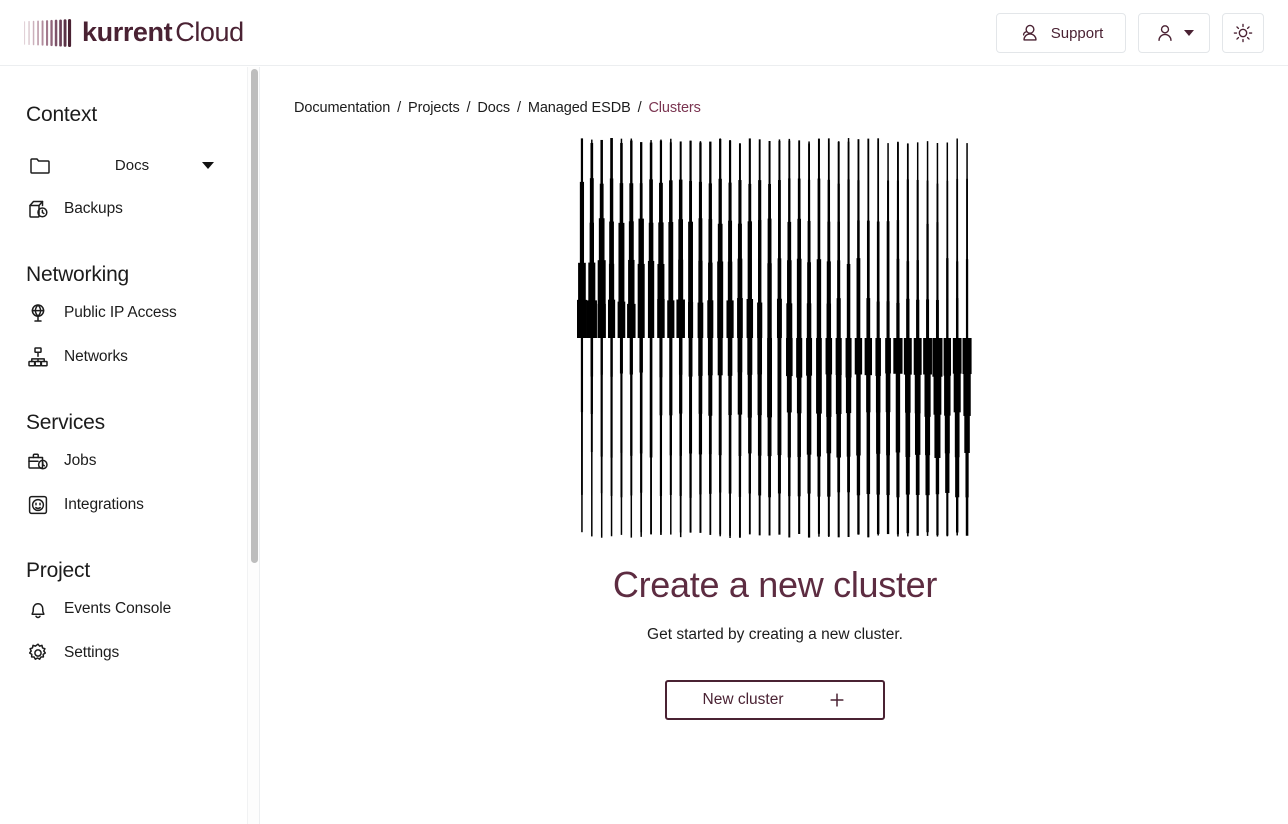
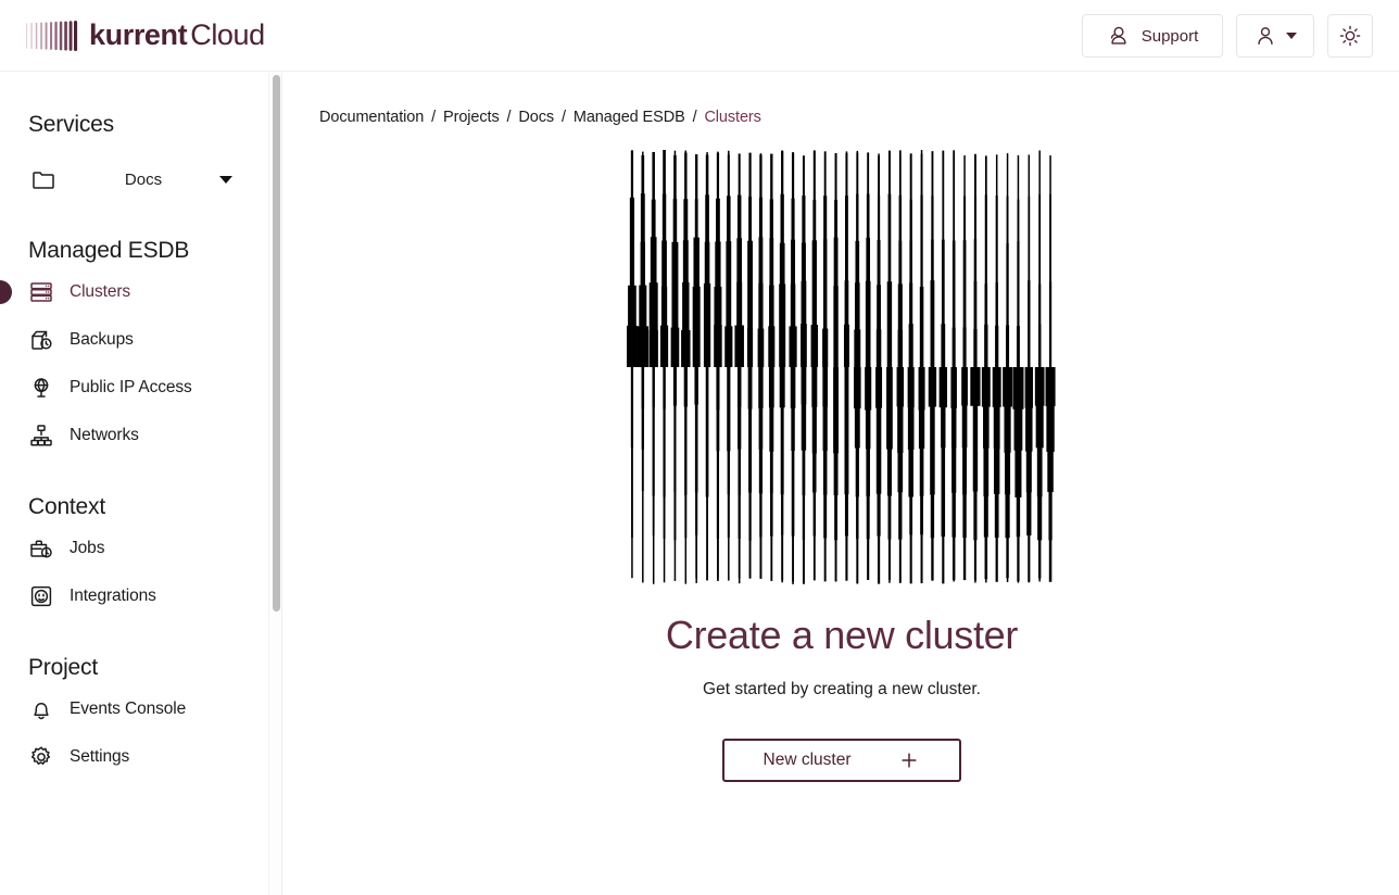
  kurrentCloud
  Support
- Context
+ Services
  Docs
+ Managed ESDB
+ Clusters
  Backups
- Networking
  Public IP Access
  Networks
- Services
+ Context
  Jobs
  Integrations
  Project
  Events Console
  Settings
  Documentation / Projects / Docs / Managed ESDB / Clusters
  Create a new cluster
  Get started by creating a new cluster.
  New cluster
